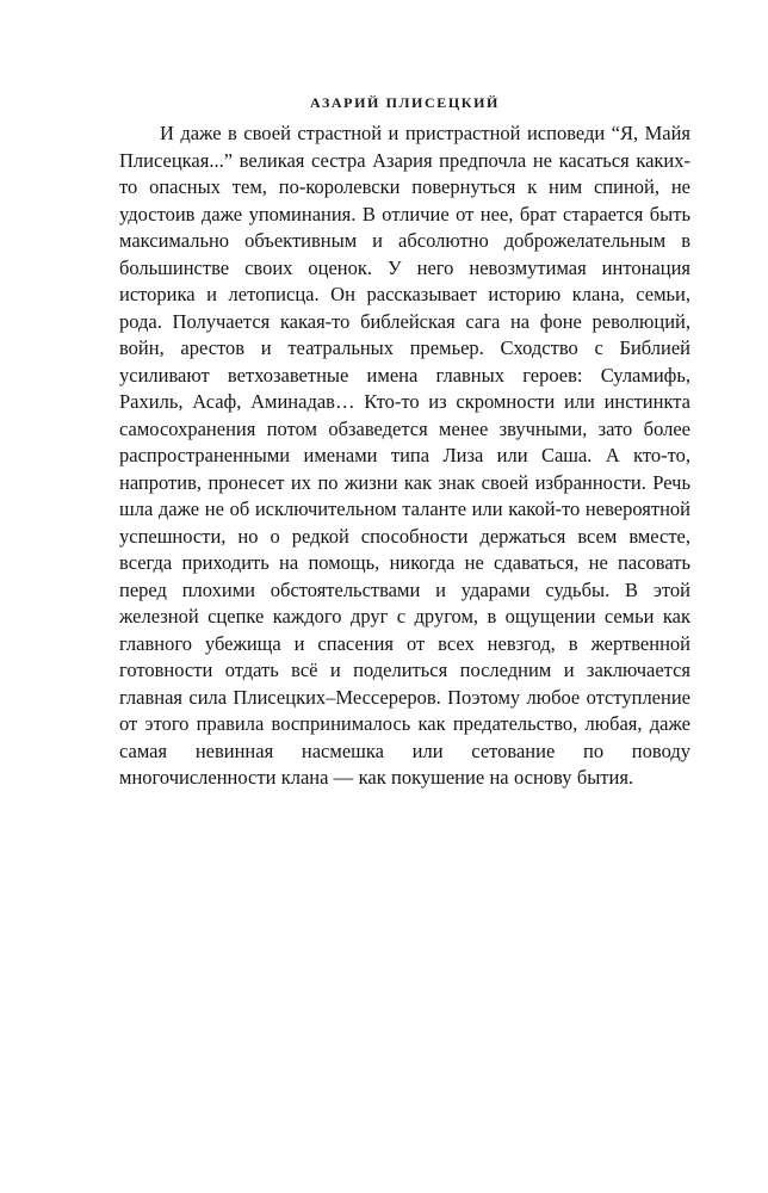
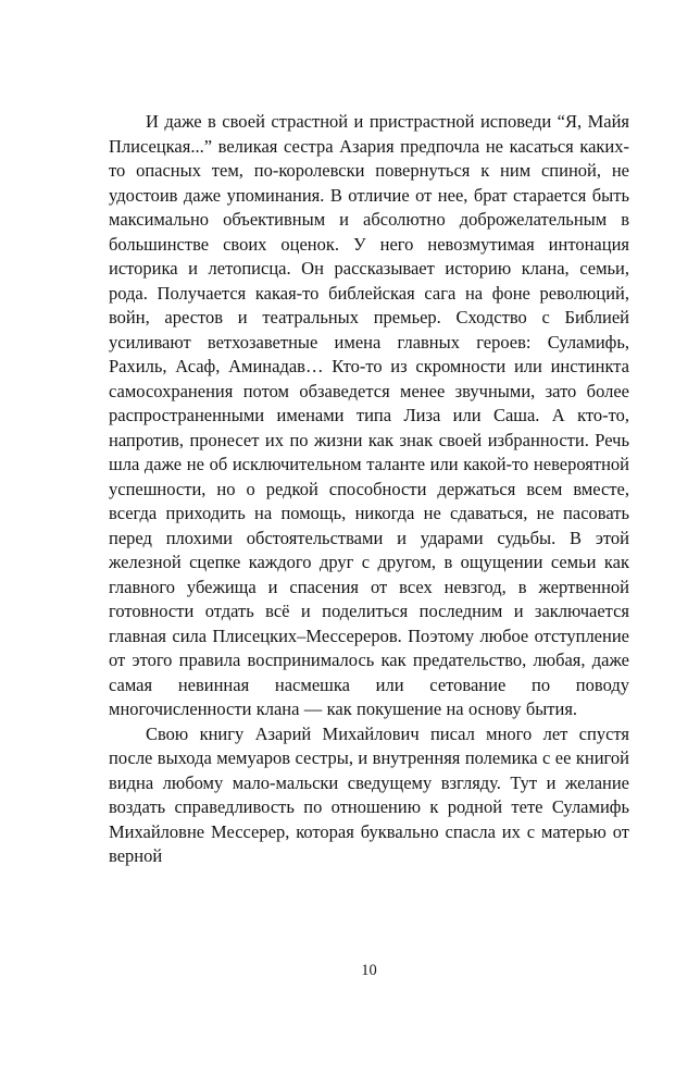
- АЗАРИЙ ПЛИСЕЦКИЙ
  И даже в своей страстной и пристрастной исповеди “Я, Майя Плисецкая...” великая сестра Азария предпочла не касаться каких-то опасных тем, по-королевски повернуться к ним спиной, не удостоив даже упоминания. В отличие от нее, брат старается быть максимально объективным и абсолютно доброжелательным в большинстве своих оценок. У него невозмутимая интонация историка и летописца. Он рассказывает историю клана, семьи, рода. Получается какая-то библейская сага на фоне революций, войн, арестов и театральных премьер. Сходство с Библией усиливают ветхозаветные имена главных героев: Суламифь, Рахиль, Асаф, Аминадав… Кто-то из скромности или инстинкта самосохранения потом обзаведется менее звучными, зато более распространенными именами типа Лиза или Саша. А кто-то, напротив, пронесет их по жизни как знак своей избранности. Речь шла даже не об исключительном таланте или какой-то невероятной успешности, но о редкой способности держаться всем вместе, всегда приходить на помощь, никогда не сдаваться, не пасовать перед плохими обстоятельствами и ударами судьбы. В этой железной сцепке каждого друг с другом, в ощущении семьи как главного убежища и спасения от всех невзгод, в жертвенной готовности отдать всё и поделиться последним и заключается главная сила Плисецких–Мессереров. Поэтому любое отступление от этого правила воспринималось как предательство, любая, даже самая невинная насмешка или сетование по поводу многочисленности клана — как покушение на основу бытия.
+ Свою книгу Азарий Михайлович писал много лет спустя после выхода мемуаров сестры, и внутренняя полемика с ее книгой видна любому мало-мальски сведущему взгляду. Тут и желание воздать справедливость по отношению к родной тете Суламифь Михайловне Мессерер, которая буквально спасла их с матерью от верной
+ 10
